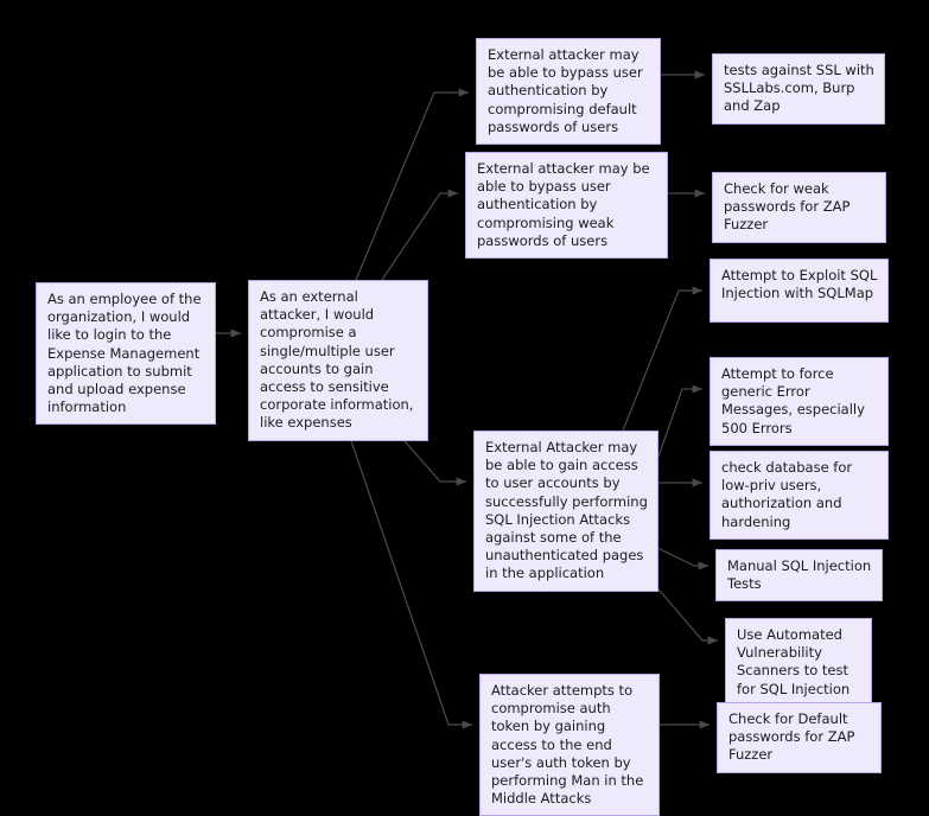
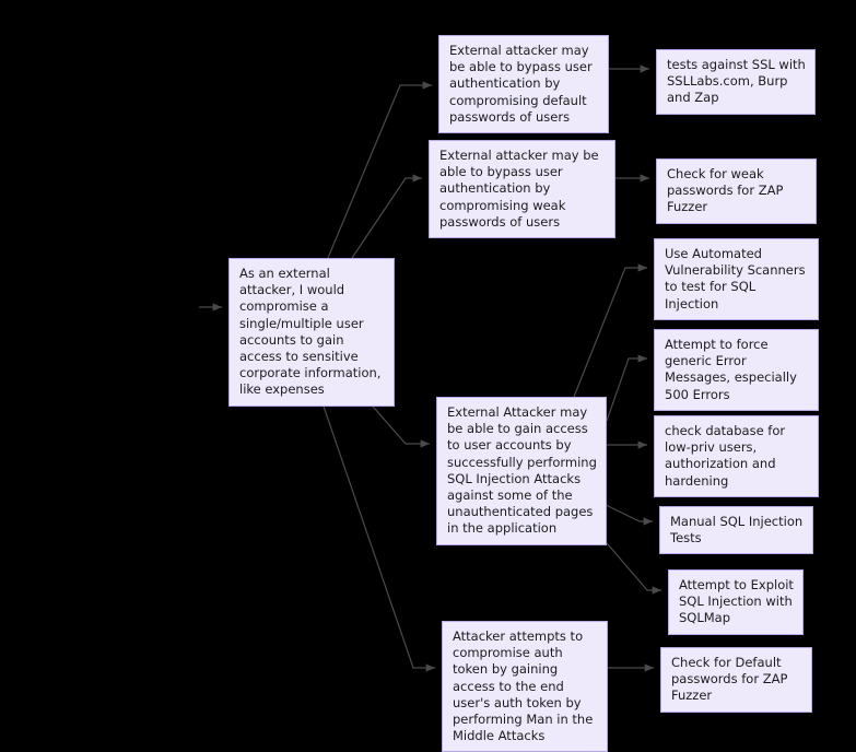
- As an employee of the organization, I would like to login to the Expense Management application to submit and upload expense information
  As an external attacker, I would compromise a single/multiple user accounts to gain access to sensitive corporate information, like expenses
  External attacker may be able to bypass user authentication by compromising default passwords of users
  External attacker may be able to bypass user authentication by compromising weak passwords of users
  External Attacker may be able to gain access to user accounts by successfully performing SQL Injection Attacks against some of the unauthenticated pages in the application
  Attacker attempts to compromise auth token by gaining access to the end user's auth token by performing Man in the Middle Attacks
  tests against SSL with SSLLabs.com, Burp and Zap
  Check for weak passwords for ZAP Fuzzer
- Attempt to Exploit SQL Injection with SQLMap
+ Use Automated Vulnerability Scanners to test for SQL Injection
  Attempt to force generic Error Messages, especially 500 Errors
  check database for low-priv users, authorization and hardening
  Manual SQL Injection Tests
- Use Automated Vulnerability Scanners to test for SQL Injection
+ Attempt to Exploit SQL Injection with SQLMap
  Check for Default passwords for ZAP Fuzzer
